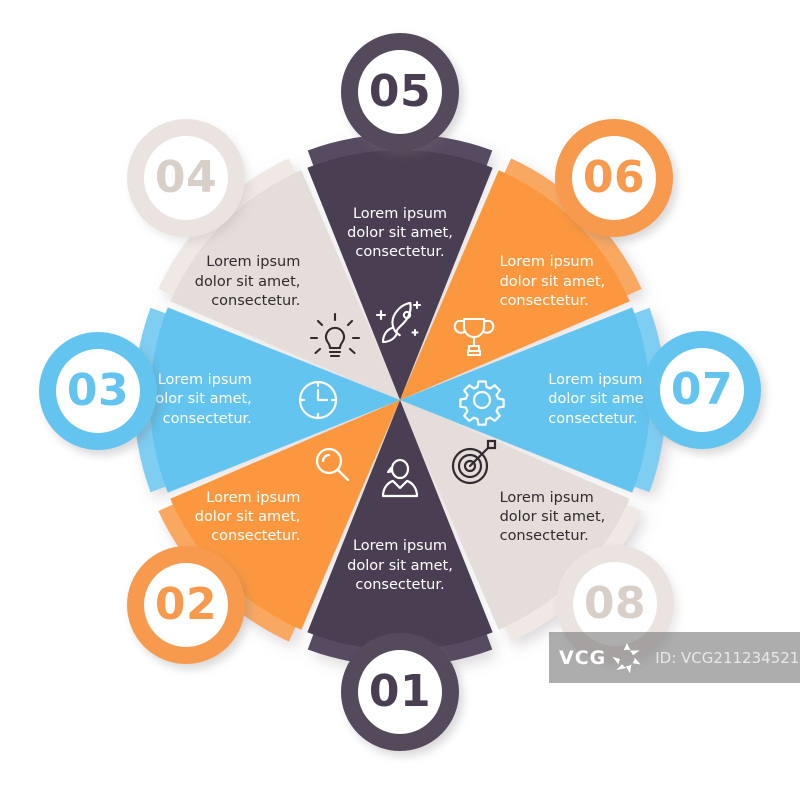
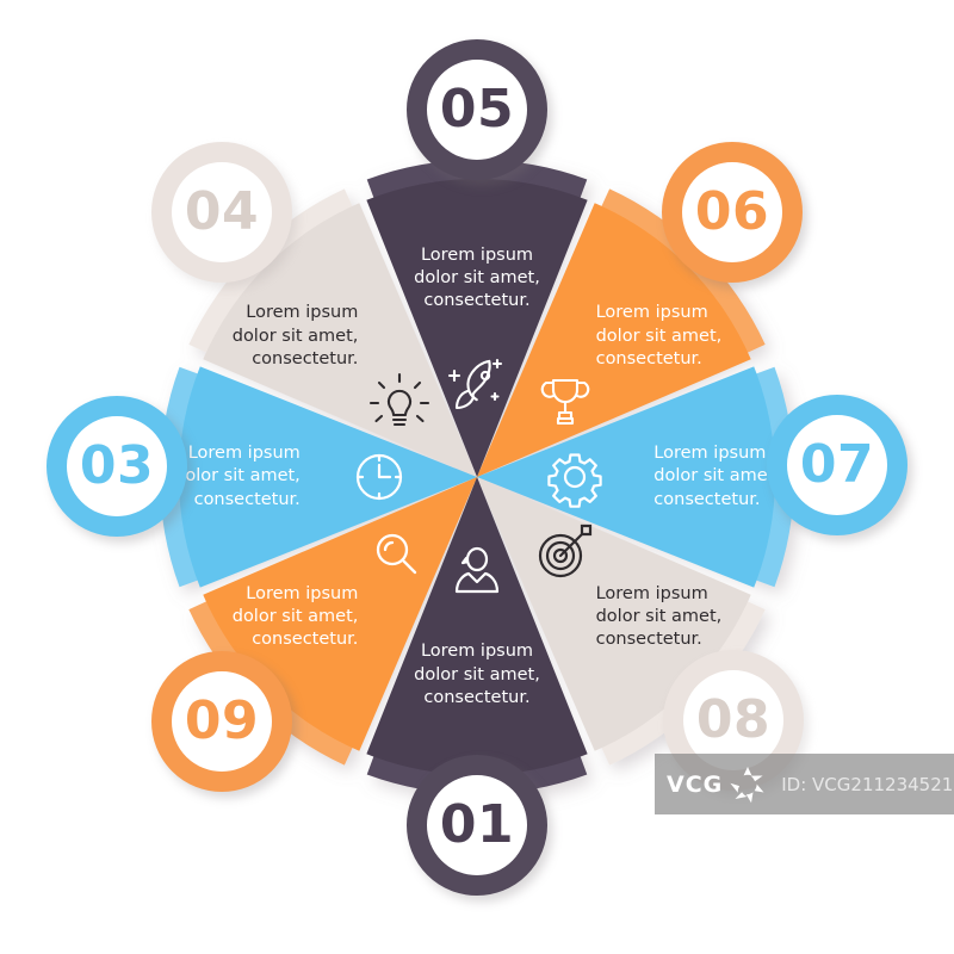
  Lorem ipsum
  dolor sit amet,
  consectetur.
  Lorem ipsum
  dolor sit amet,
  consectetur.
  Lorem ipsum
  dolor sit ame
  consectetur.
  Lorem ipsum
  dolor sit amet,
  consectetur.
  Lorem ipsum
  dolor sit amet,
  consectetur.
  Lorem ipsum
  dolor sit amet,
  consectetur.
  Lorem ipsum
  olor sit amet,
  consectetur.
  Lorem ipsum
  dolor sit amet,
  consectetur.
  05
  06
  07
  08
  01
- 02
+ 09
  03
  04
  VCG
  ID: VCG211234521
